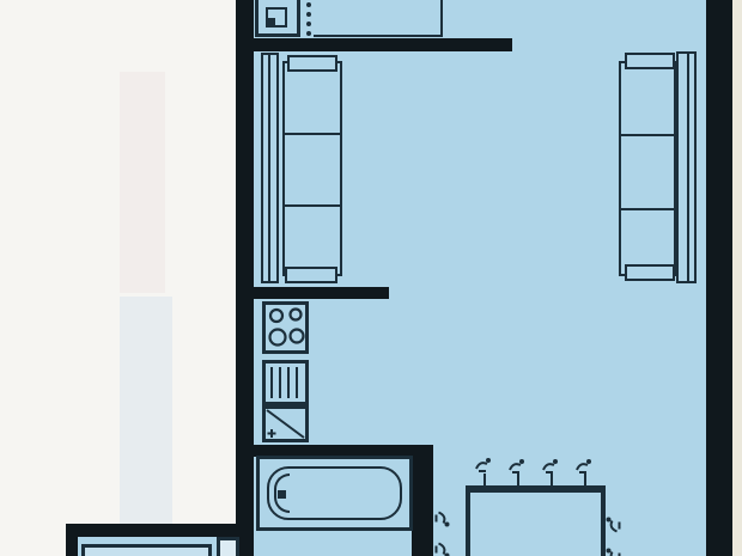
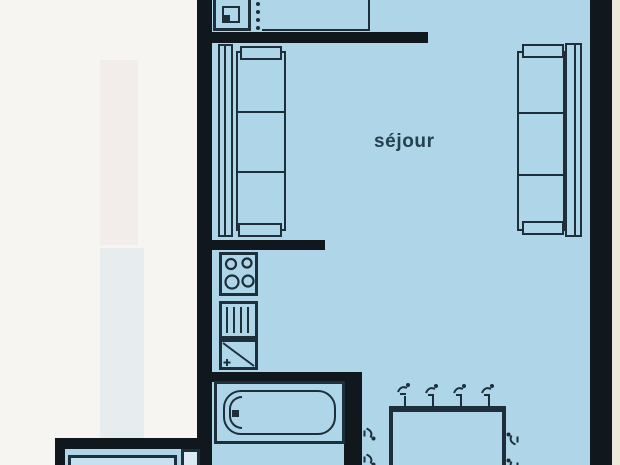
+ séjour
